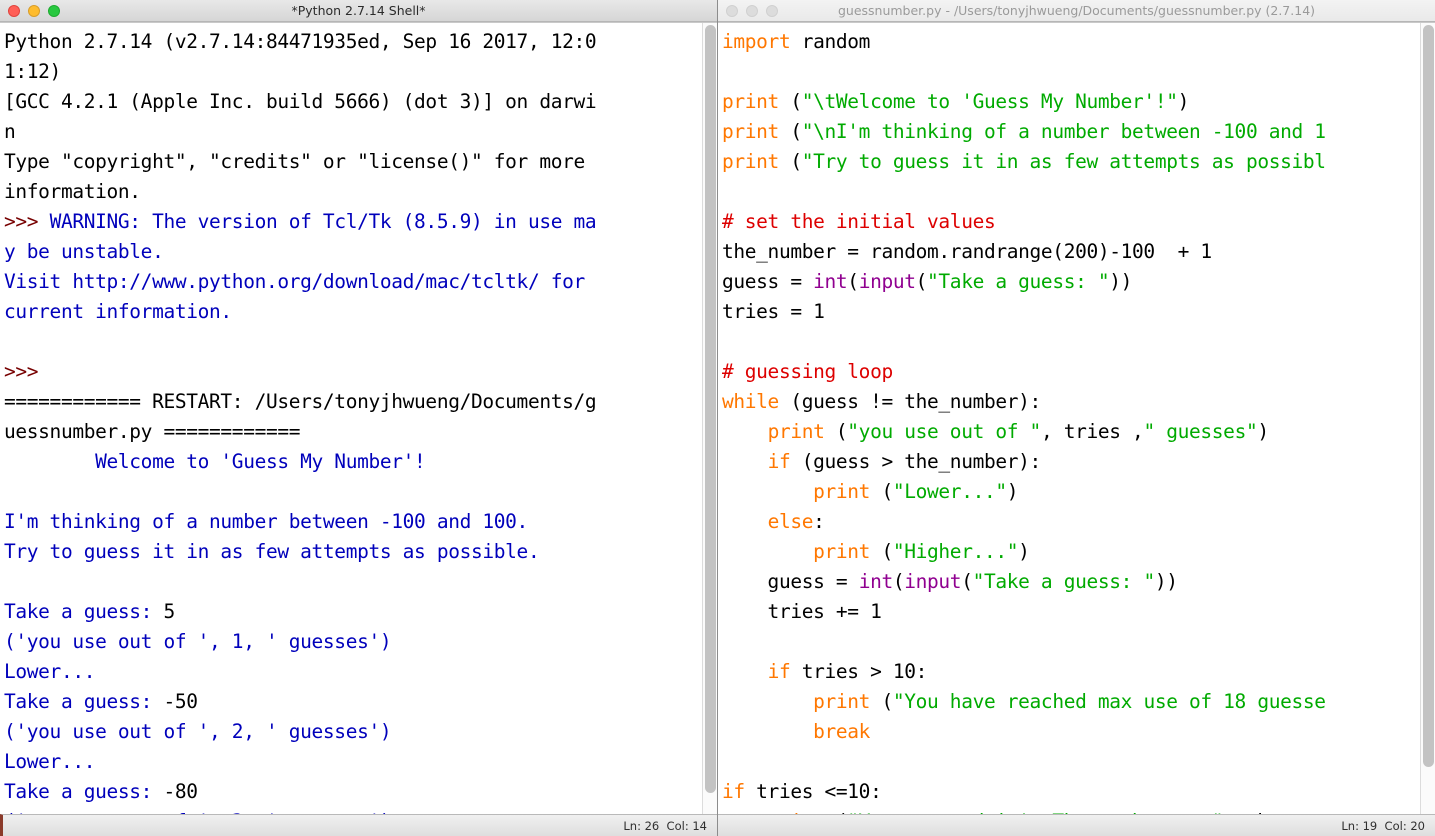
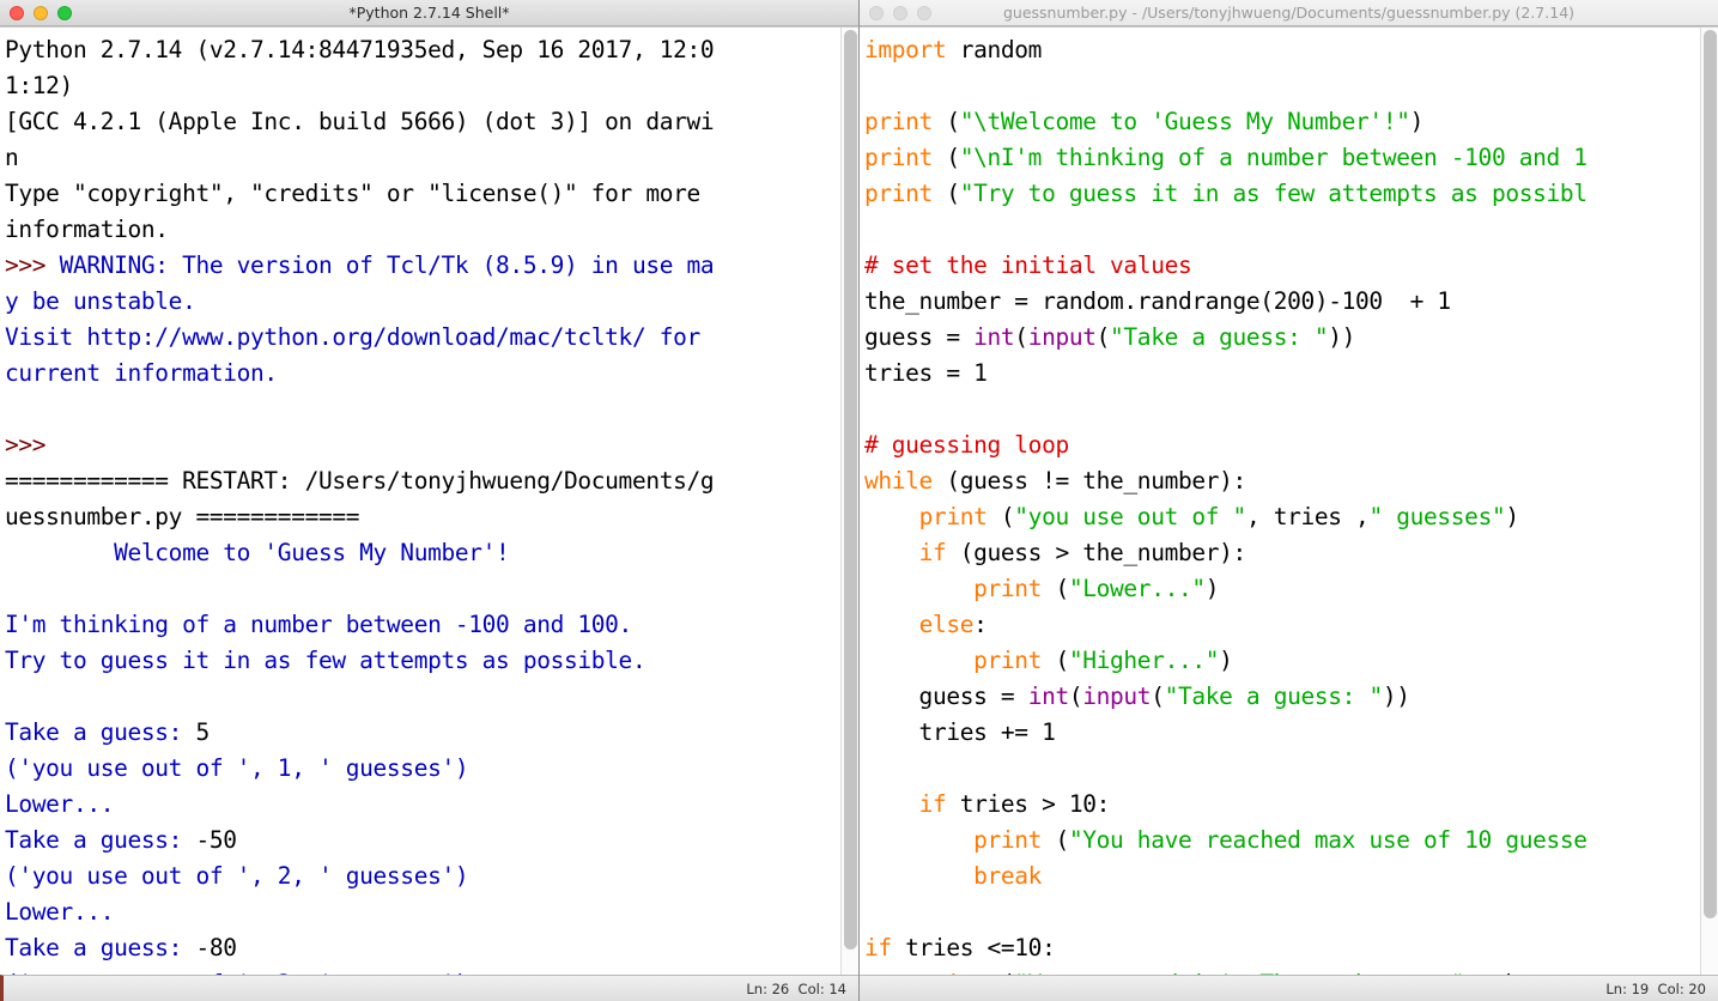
  *Python 2.7.14 Shell*
  Python 2.7.14 (v2.7.14:84471935ed, Sep 16 2017, 12:0
  1:12)
  [GCC 4.2.1 (Apple Inc. build 5666) (dot 3)] on darwi
  n
  Type "copyright", "credits" or "license()" for more
  information.
  >>> WARNING: The version of Tcl/Tk (8.5.9) in use ma
  y be unstable.
  Visit http://www.python.org/download/mac/tcltk/ for
  current information.
  >>>
  ============ RESTART: /Users/tonyjhwueng/Documents/g
  uessnumber.py ============
  Welcome to 'Guess My Number'!
  I'm thinking of a number between -100 and 100.
  Try to guess it in as few attempts as possible.
  Take a guess: 5
  ('you use out of ', 1, ' guesses')
  Lower...
  Take a guess: -50
  ('you use out of ', 2, ' guesses')
  Lower...
  Take a guess: -80
  Ln: 26 Col: 14
  guessnumber.py - /Users/tonyjhwueng/Documents/guessnumber.py (2.7.14)
  import random
  print ("\tWelcome to 'Guess My Number'!")
  print ("\nI'm thinking of a number between -100 and 1
  print ("Try to guess it in as few attempts as possibl
  # set the initial values
  the_number = random.randrange(200)-100 + 1
  guess = int(input("Take a guess: "))
  tries = 1
  # guessing loop
  while (guess != the_number):
  print ("you use out of ", tries ," guesses")
  if (guess > the_number):
  print ("Lower...")
  else:
  print ("Higher...")
  guess = int(input("Take a guess: "))
  tries += 1
  if tries > 10:
- print ("You have reached max use of 18 guesse
+ print ("You have reached max use of 10 guesse
  break
  if tries <=10:
  Ln: 19 Col: 20
